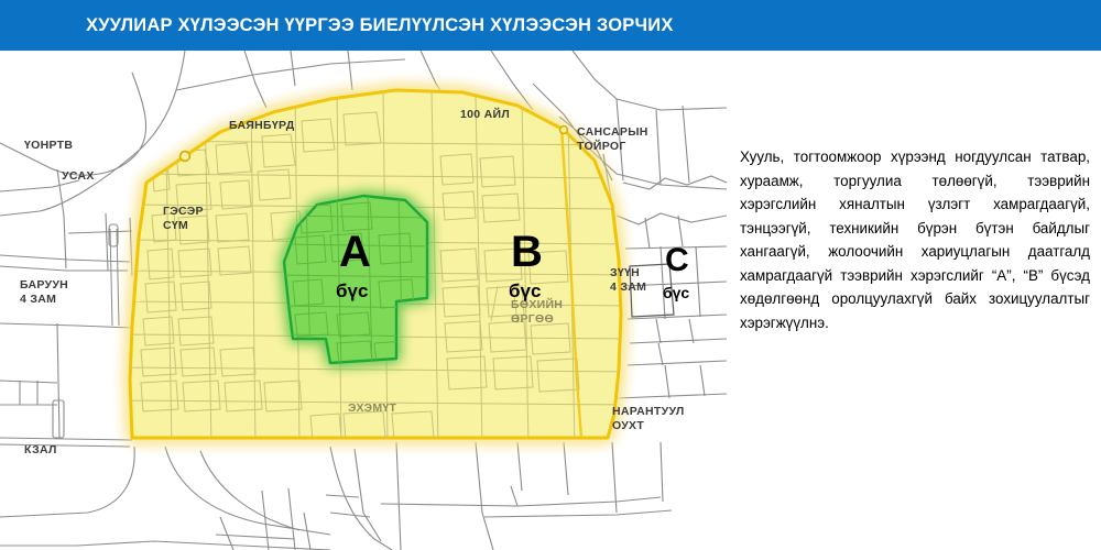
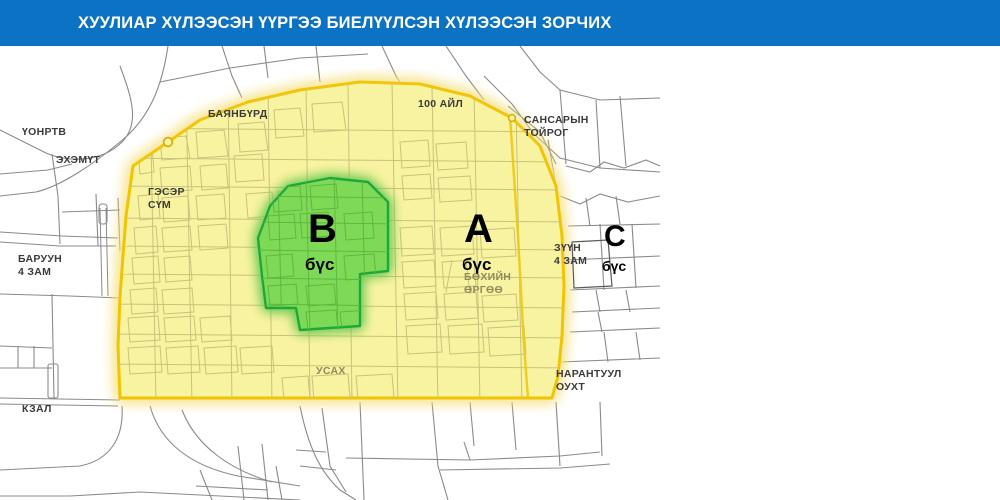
  ХУУЛИАР ХҮЛЭЭСЭН ҮҮРГЭЭ БИЕЛҮҮЛСЭН ХҮЛЭЭСЭН ЗОРЧИХ
  ҮОНРТВ
- УСАХ
+ ЭХЭМҮТ
  БАЯНБҮРД
  100 АЙЛ
  САНСАРЫН
  ТОЙРОГ
  ГЭСЭР
  СҮМ
  БАРУУН
  4 ЗАМ
  ЗҮҮН
  4 ЗАМ
  БӨХИЙН
  ӨРГӨӨ
- ЭХЭМҮТ
+ УСАХ
  НАРАНТУУЛ
  ОУХТ
  КЗАЛ
- A
+ B
  бүс
- B
+ A
  бүс
  C
  бүс
- Хууль, тогтоомжоор хүрээнд ногдуулсан татвар, хураамж, торгуулиа төлөөгүй, тээврийн хэрэгслийн хяналтын үзлэгт хамрагдаагүй, тэнцээгүй, техникийн бүрэн бүтэн байдлыг хангаагүй, жолоочийн хариуцлагын даатгалд хамрагдаагүй тээврийн хэрэгслийг “А”, “В” бүсэд хөдөлгөөнд оролцуулахгүй байх зохицуулалтыг хэрэгжүүлнэ.
